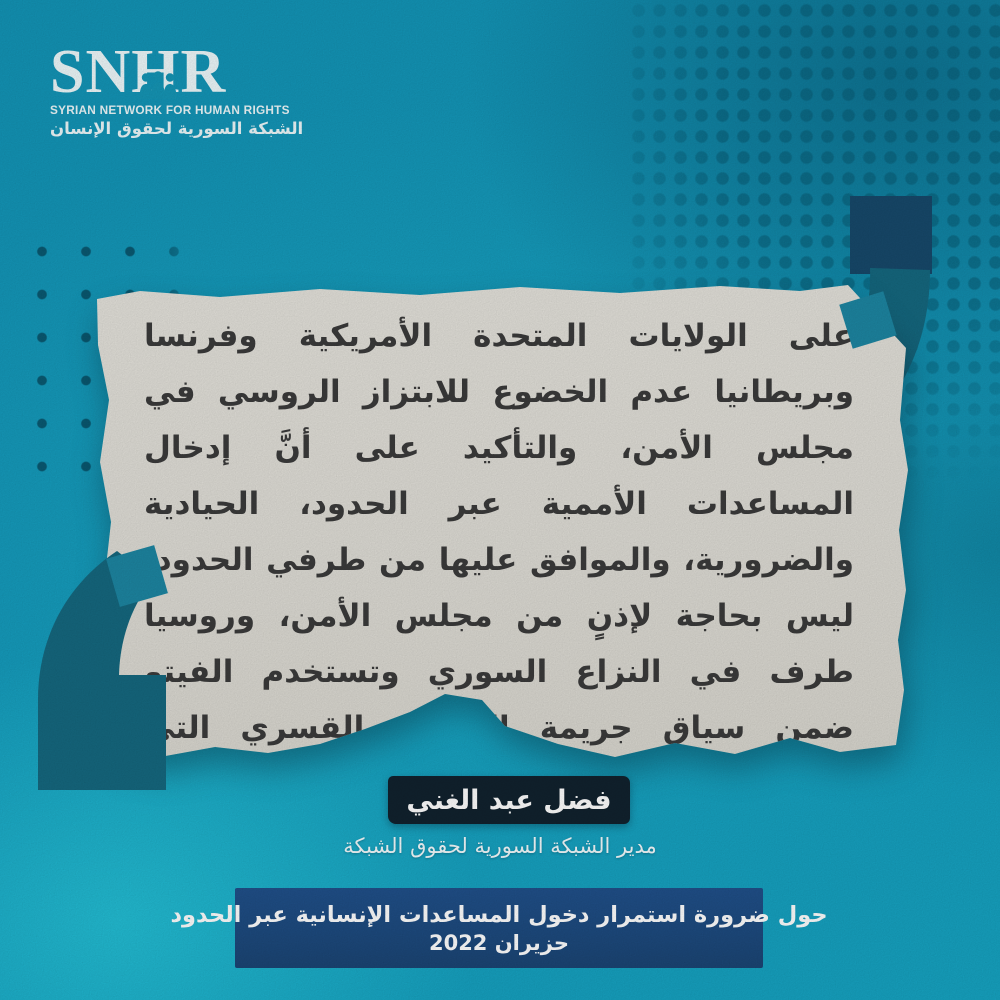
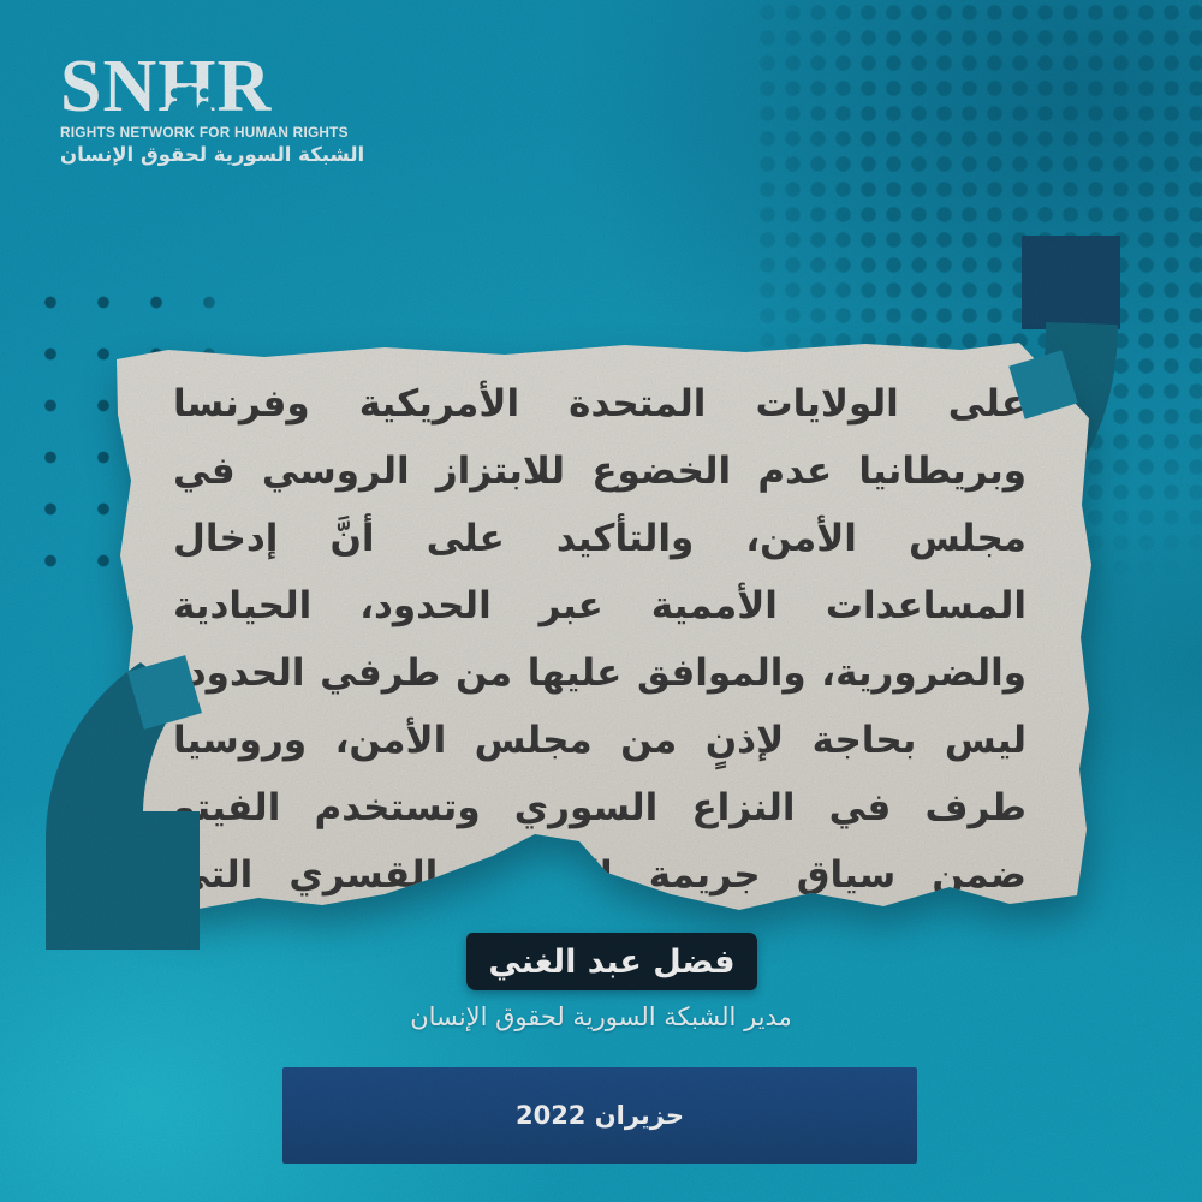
  على الولايات المتحدة الأمريكية وفرنسا وبريطانيا عدم الخضوع للابتزاز الروسي في مجلس الأمن، والتأكيد على أنَّ إدخال المساعدات الأممية عبر الحدود، الحيادية والضرورية، والموافق عليها من طرفي الحدود ليس بحاجة لإذنٍ من مجلس الأمن، وروسيا طرف في النزاع السوري وتستخدم الفيتو ضمن سياق جريمة القسري الت
  SNR
- SYRIAN NETWORK FOR HUMAN RIGHTS
+ RIGHTS NETWORK FOR HUMAN RIGHTS
  الشبكة السورية لحقوق الإنسان
  فضل عبد الغني
- مدير الشبكة السورية لحقوق الشبكة
+ مدير الشبكة السورية لحقوق الإنسان
- حول ضرورة استمرار دخول المساعدات الإنسانية عبر الحدود
  حزيران 2022
